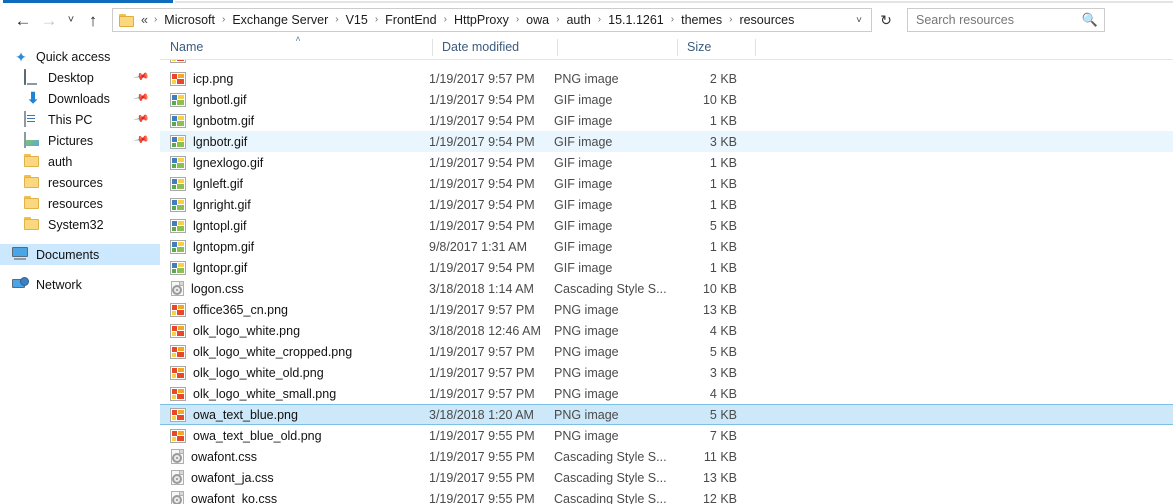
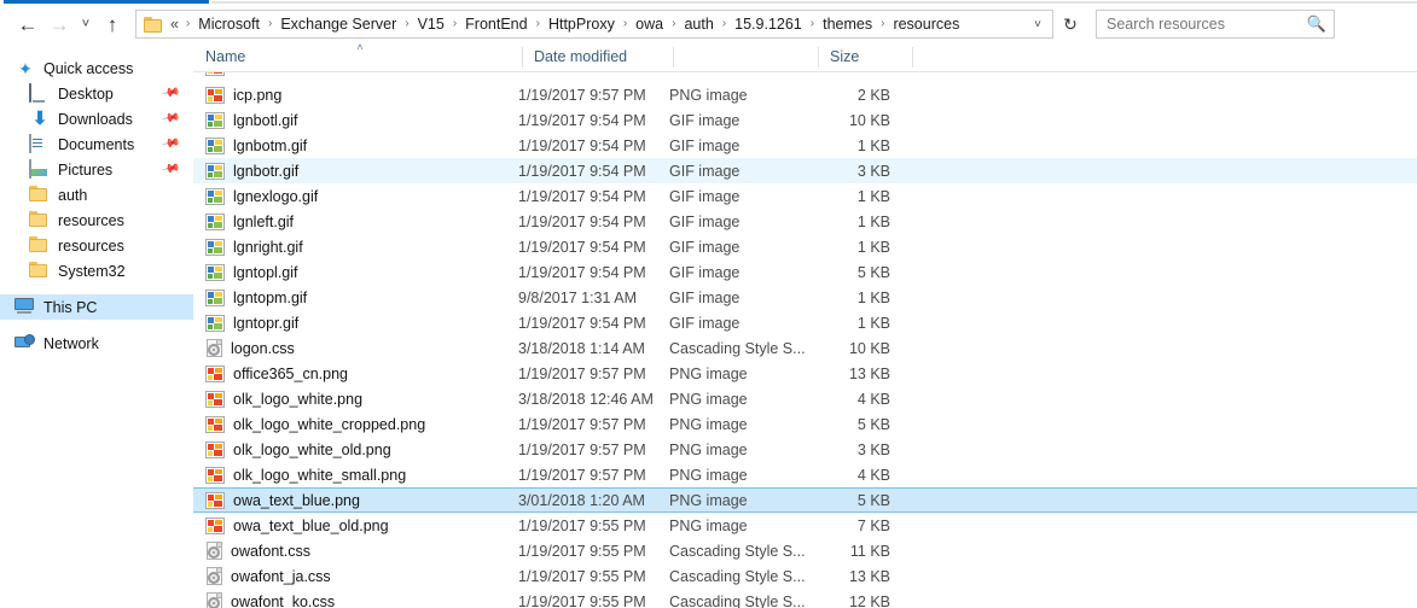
  ←
  →
  ˅
  ↑
  «
  ›
  Microsoft
  ›
  Exchange Server
  ›
  V15
  ›
  FrontEnd
  ›
  HttpProxy
  ›
  owa
  ›
  auth
  ›
- 15.1.1261
+ 15.9.1261
  ›
  themes
  ›
  resources
  ˅
  ↻
  Search resources
  🔍
  ✦
  Quick access
  Desktop
  ⬇
  Downloads
- This PC
+ Documents
  Pictures
  auth
  resources
  resources
  System32
- Documents
+ This PC
  Network
  Name
  ˄
  Date modified
  Size
  icp.png
  1/19/2017 9:57 PM
  PNG image
  2 KB
  lgnbotl.gif
  1/19/2017 9:54 PM
  GIF image
  10 KB
  lgnbotm.gif
  1/19/2017 9:54 PM
  GIF image
  1 KB
  lgnbotr.gif
  1/19/2017 9:54 PM
  GIF image
  3 KB
  lgnexlogo.gif
  1/19/2017 9:54 PM
  GIF image
  1 KB
  lgnleft.gif
  1/19/2017 9:54 PM
  GIF image
  1 KB
  lgnright.gif
  1/19/2017 9:54 PM
  GIF image
  1 KB
  lgntopl.gif
  1/19/2017 9:54 PM
  GIF image
  5 KB
  lgntopm.gif
  9/8/2017 1:31 AM
  GIF image
  1 KB
  lgntopr.gif
  1/19/2017 9:54 PM
  GIF image
  1 KB
  logon.css
  3/18/2018 1:14 AM
  Cascading Style S...
  10 KB
  office365_cn.png
  1/19/2017 9:57 PM
  PNG image
  13 KB
  olk_logo_white.png
  3/18/2018 12:46 AM
  PNG image
  4 KB
  olk_logo_white_cropped.png
  1/19/2017 9:57 PM
  PNG image
  5 KB
  olk_logo_white_old.png
  1/19/2017 9:57 PM
  PNG image
  3 KB
  olk_logo_white_small.png
  1/19/2017 9:57 PM
  PNG image
  4 KB
  owa_text_blue.png
- 3/18/2018 1:20 AM
+ 3/01/2018 1:20 AM
  PNG image
  5 KB
  owa_text_blue_old.png
  1/19/2017 9:55 PM
  PNG image
  7 KB
  owafont.css
  1/19/2017 9:55 PM
  Cascading Style S...
  11 KB
  owafont_ja.css
  1/19/2017 9:55 PM
  Cascading Style S...
  13 KB
  owafont_ko.css
  1/19/2017 9:55 PM
  Cascading Style S...
  12 KB
